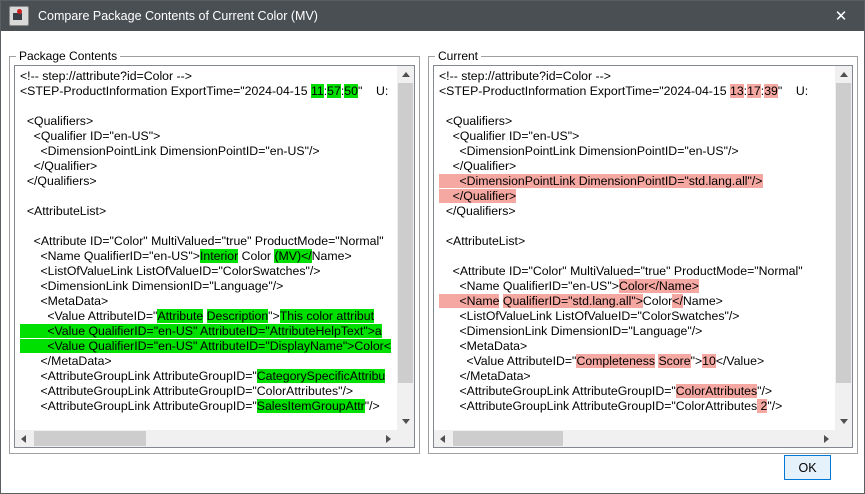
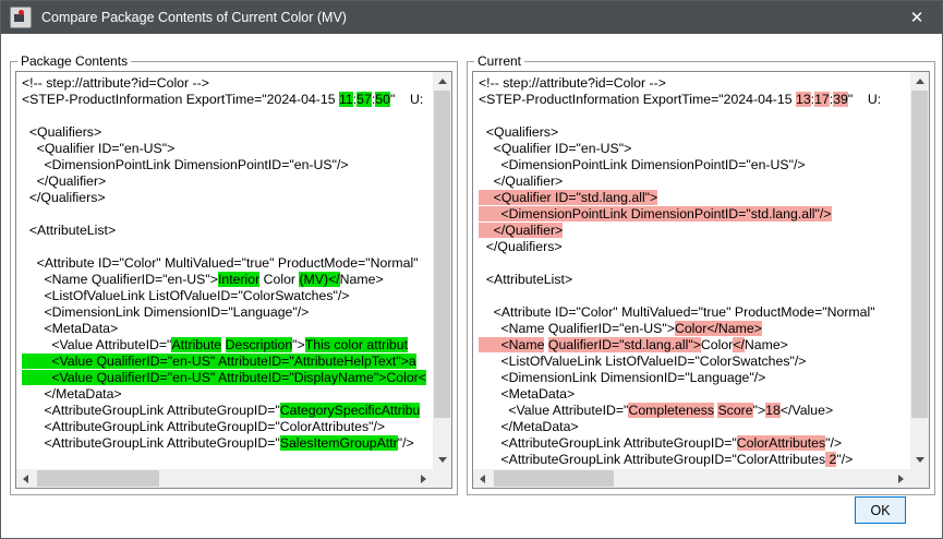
  Compare Package Contents of Current Color (MV)
  ✕
  Package Contents
  <!-- step://attribute?id=Color -->
  <STEP-ProductInformation ExportTime="2024-04-15 11:57:50" U:
  <Qualifiers>
  <Qualifier ID="en-US">
  <DimensionPointLink DimensionPointID="en-US"/>
  </Qualifier>
  </Qualifiers>
  <AttributeList>
  <Attribute ID="Color" MultiValued="true" ProductMode="Normal"
  <Name QualifierID="en-US">Interior Color (MV)</Name>
  <ListOfValueLink ListOfValueID="ColorSwatches"/>
  <DimensionLink DimensionID="Language"/>
  <MetaData>
  <Value AttributeID="Attribute Description">This color attribut
  <Value QualifierID="en-US" AttributeID="AttributeHelpText">a
  <Value QualifierID="en-US" AttributeID="DisplayName">Color<
  </MetaData>
  <AttributeGroupLink AttributeGroupID="CategorySpecificAttribu
  <AttributeGroupLink AttributeGroupID="ColorAttributes"/>
  <AttributeGroupLink AttributeGroupID="SalesItemGroupAttr"/>
  Current
  <!-- step://attribute?id=Color -->
  <STEP-ProductInformation ExportTime="2024-04-15 13:17:39" U:
  <Qualifiers>
  <Qualifier ID="en-US">
  <DimensionPointLink DimensionPointID="en-US"/>
  </Qualifier>
+ <Qualifier ID="std.lang.all">
  <DimensionPointLink DimensionPointID="std.lang.all"/>
  </Qualifier>
  </Qualifiers>
  <AttributeList>
  <Attribute ID="Color" MultiValued="true" ProductMode="Normal"
  <Name QualifierID="en-US">Color</Name>
  <Name QualifierID="std.lang.all">Color</Name>
  <ListOfValueLink ListOfValueID="ColorSwatches"/>
  <DimensionLink DimensionID="Language"/>
  <MetaData>
- <Value AttributeID="Completeness Score">10</Value>
+ <Value AttributeID="Completeness Score">18</Value>
  </MetaData>
  <AttributeGroupLink AttributeGroupID="ColorAttributes"/>
  <AttributeGroupLink AttributeGroupID="ColorAttributes 2"/>
  OK
